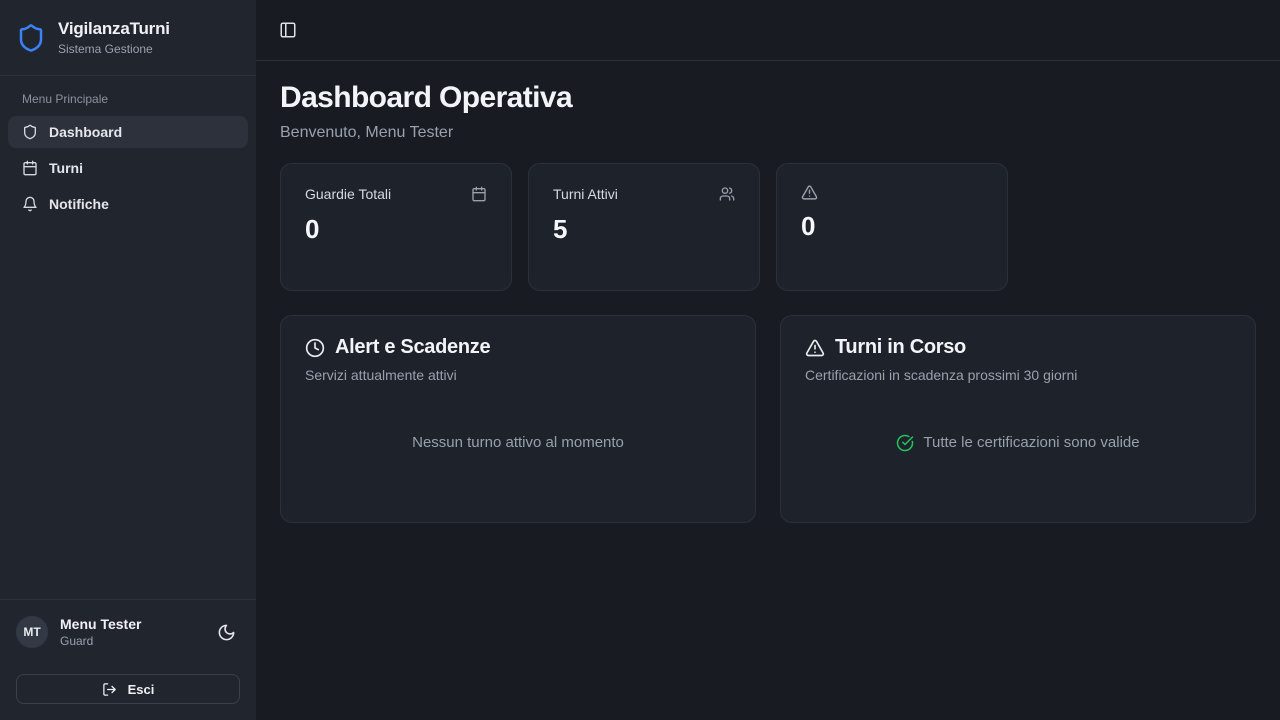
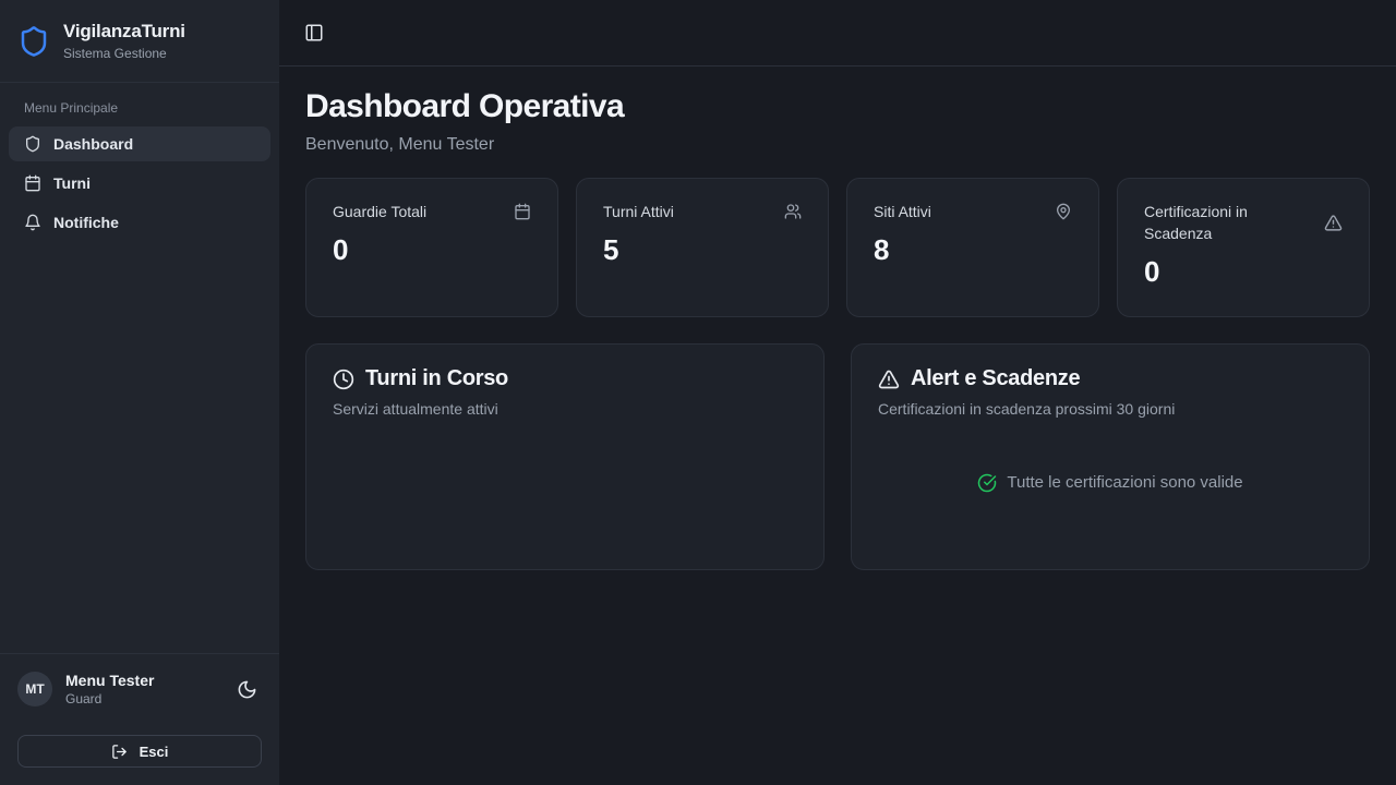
  VigilanzaTurni
  Sistema Gestione
  Menu Principale
  Dashboard
  Turni
  Notifiche
  MT
  Menu Tester
  Guard
  Esci
  Dashboard Operativa
  Benvenuto, Menu Tester
  Guardie Totali
  0
  Turni Attivi
  5
+ Siti Attivi
+ 8
+ Certificazioni in Scadenza
  0
- Alert e Scadenze
+ Turni in Corso
  Servizi attualmente attivi
- Nessun turno attivo al momento
- Turni in Corso
+ Alert e Scadenze
  Certificazioni in scadenza prossimi 30 giorni
  Tutte le certificazioni sono valide
